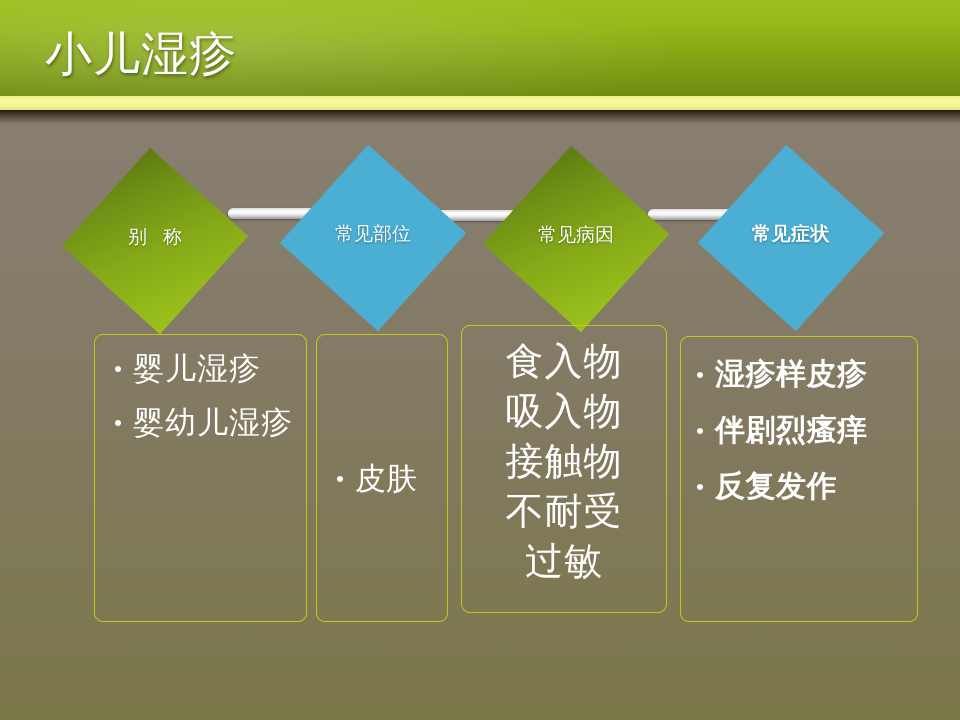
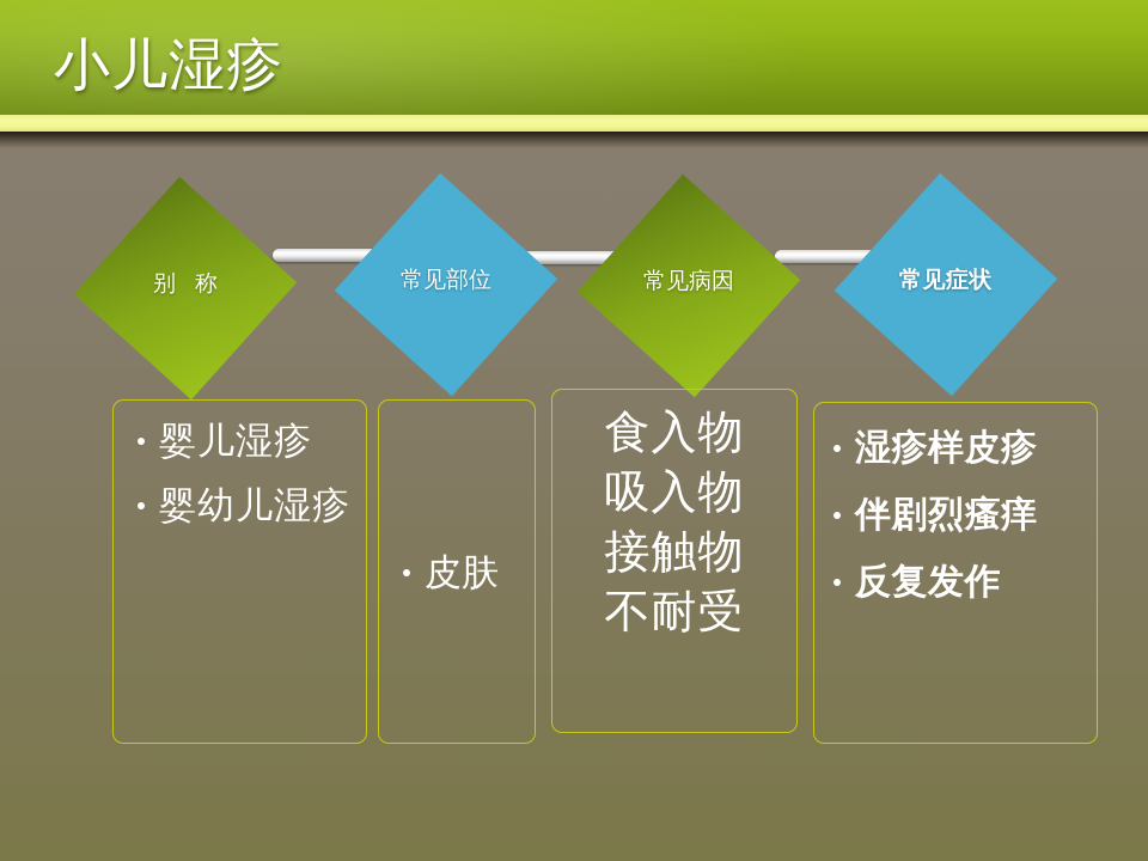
  小儿湿疹
  别 称
  常见部位
  常见病因
  常见症状
  婴儿湿疹
  婴幼儿湿疹
  皮肤
  食入物
  吸入物
  接触物
  不耐受
- 过敏
  湿疹样皮疹
  伴剧烈瘙痒
  反复发作
